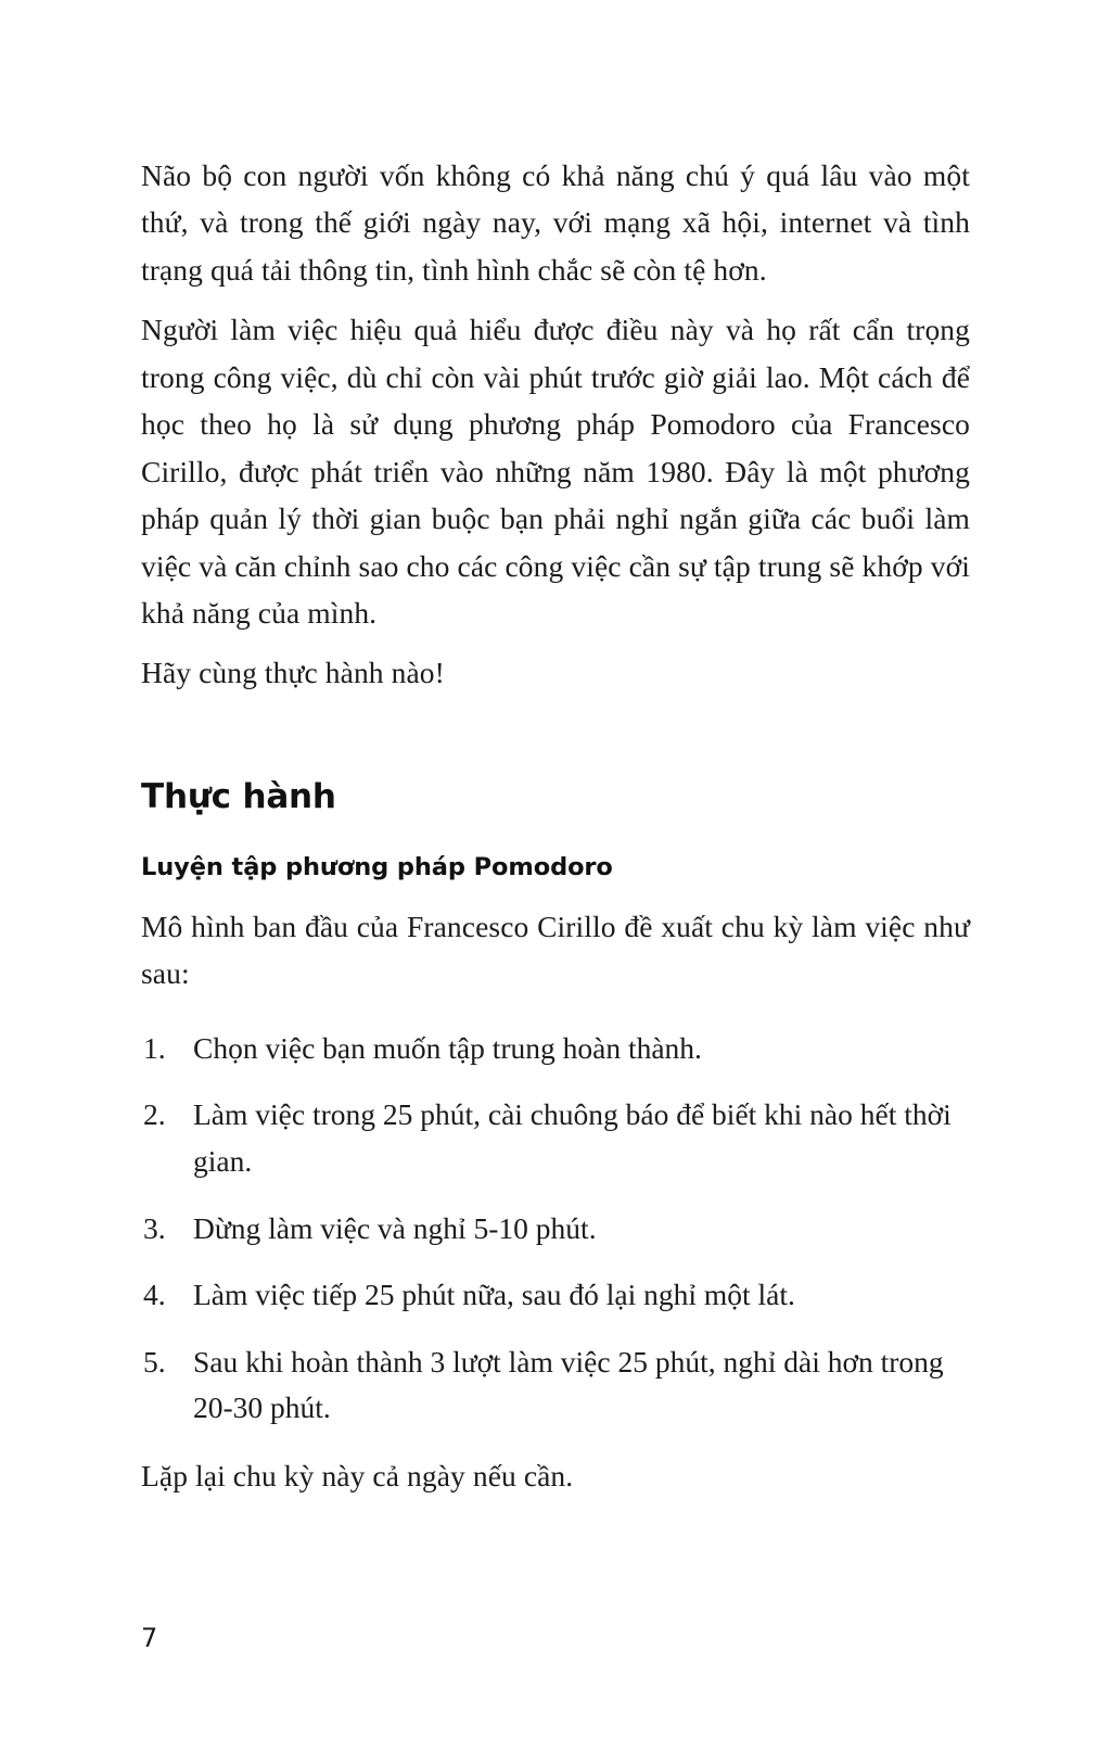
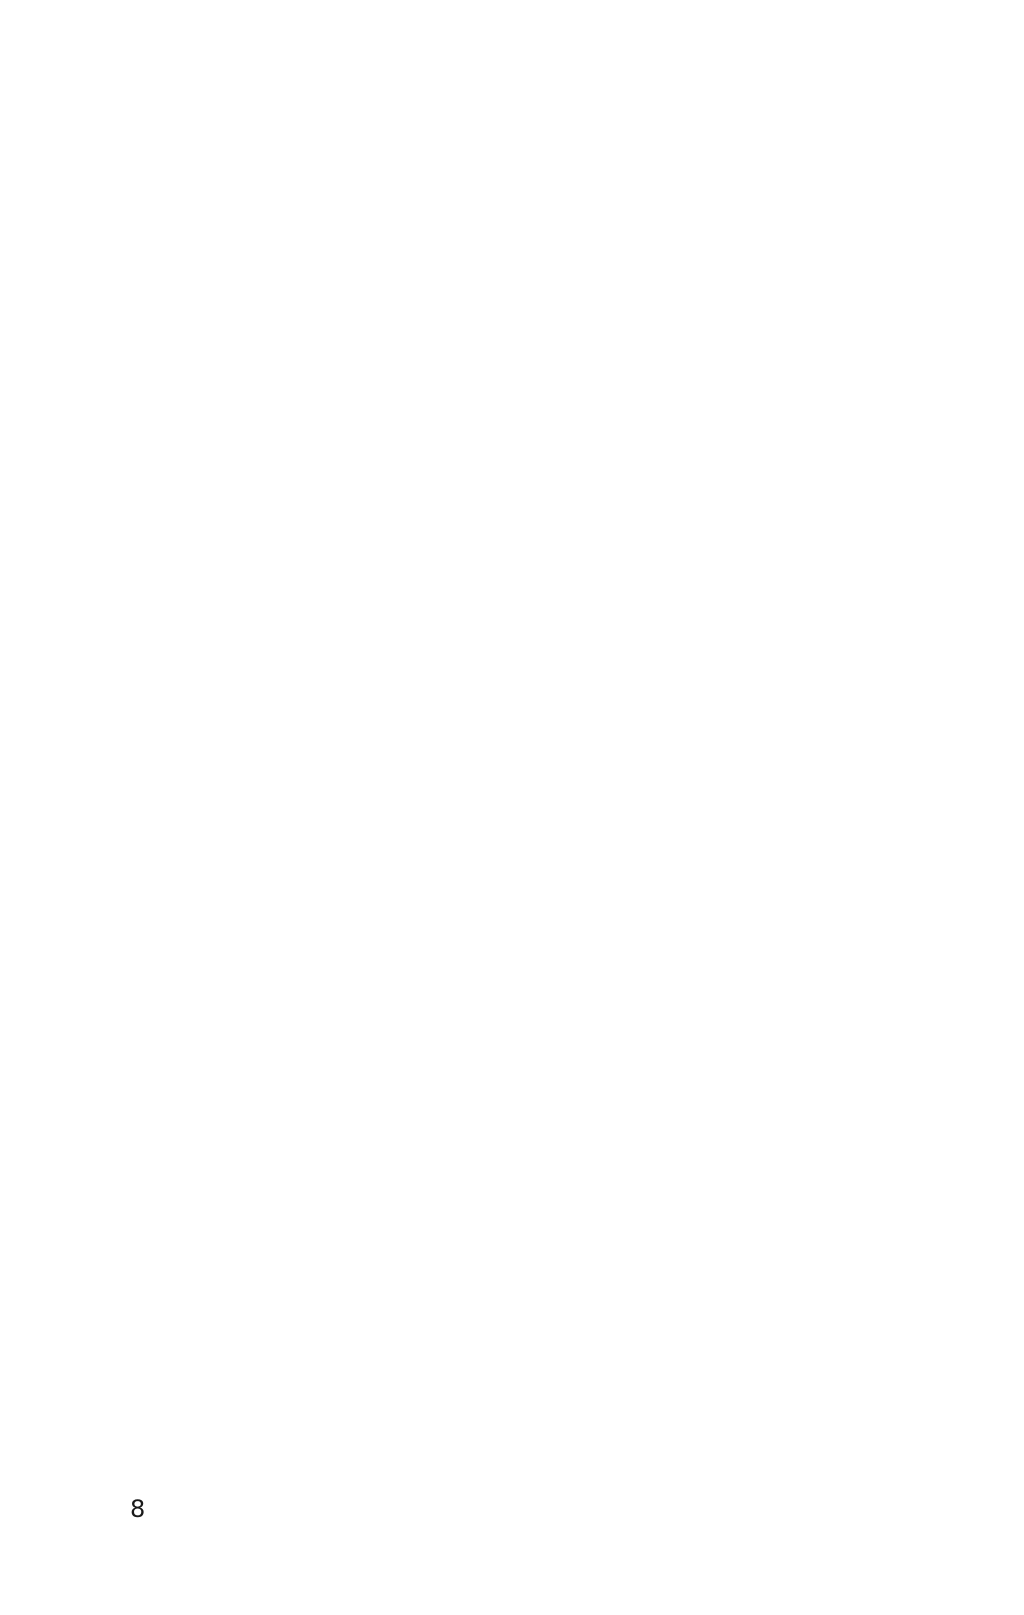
- Não bộ con người vốn không có khả năng chú ý quá lâu vào một thứ, và trong thế giới ngày nay, với mạng xã hội, internet và tình trạng quá tải thông tin, tình hình chắc sẽ còn tệ hơn.
- Người làm việc hiệu quả hiểu được điều này và họ rất cẩn trọng trong công việc, dù chỉ còn vài phút trước giờ giải lao. Một cách để học theo họ là sử dụng phương pháp Pomodoro của Francesco Cirillo, được phát triển vào những năm 1980. Đây là một phương pháp quản lý thời gian buộc bạn phải nghỉ ngắn giữa các buổi làm việc và căn chỉnh sao cho các công việc cần sự tập trung sẽ khớp với khả năng của mình.
- Hãy cùng thực hành nào!
- Thực hành
- Luyện tập phương pháp Pomodoro
- Mô hình ban đầu của Francesco Cirillo đề xuất chu kỳ làm việc như sau:
- 1.
- Chọn việc bạn muốn tập trung hoàn thành.
- 2.
- Làm việc trong 25 phút, cài chuông báo để biết khi nào hết thời gian.
- 3.
- Dừng làm việc và nghỉ 5-10 phút.
- 4.
- Làm việc tiếp 25 phút nữa, sau đó lại nghỉ một lát.
- 5.
- Sau khi hoàn thành 3 lượt làm việc 25 phút, nghỉ dài hơn trong 20-30 phút.
- Lặp lại chu kỳ này cả ngày nếu cần.
- 7
+ 8
